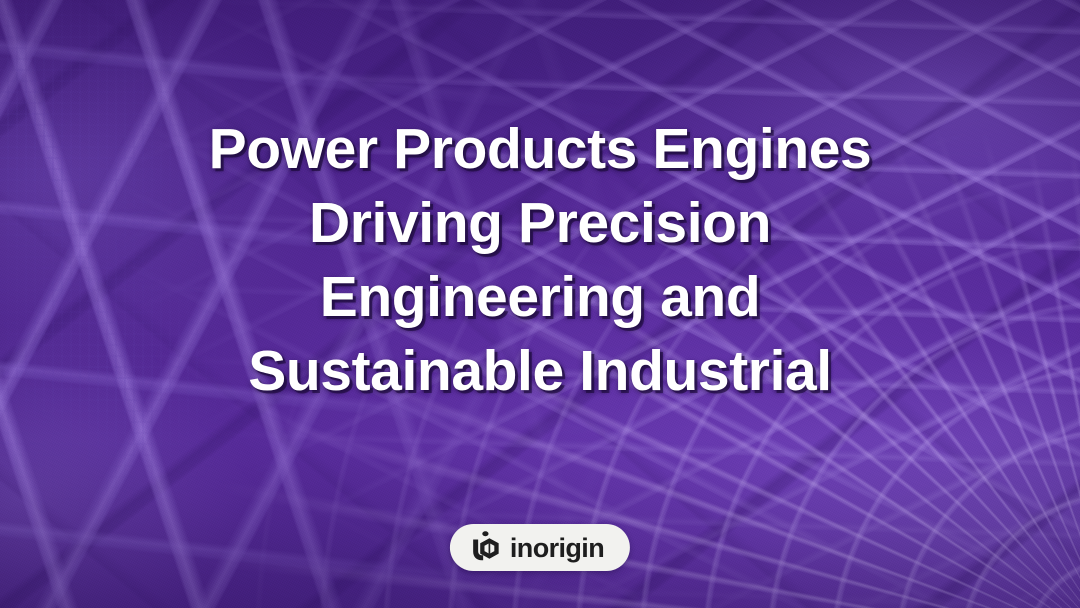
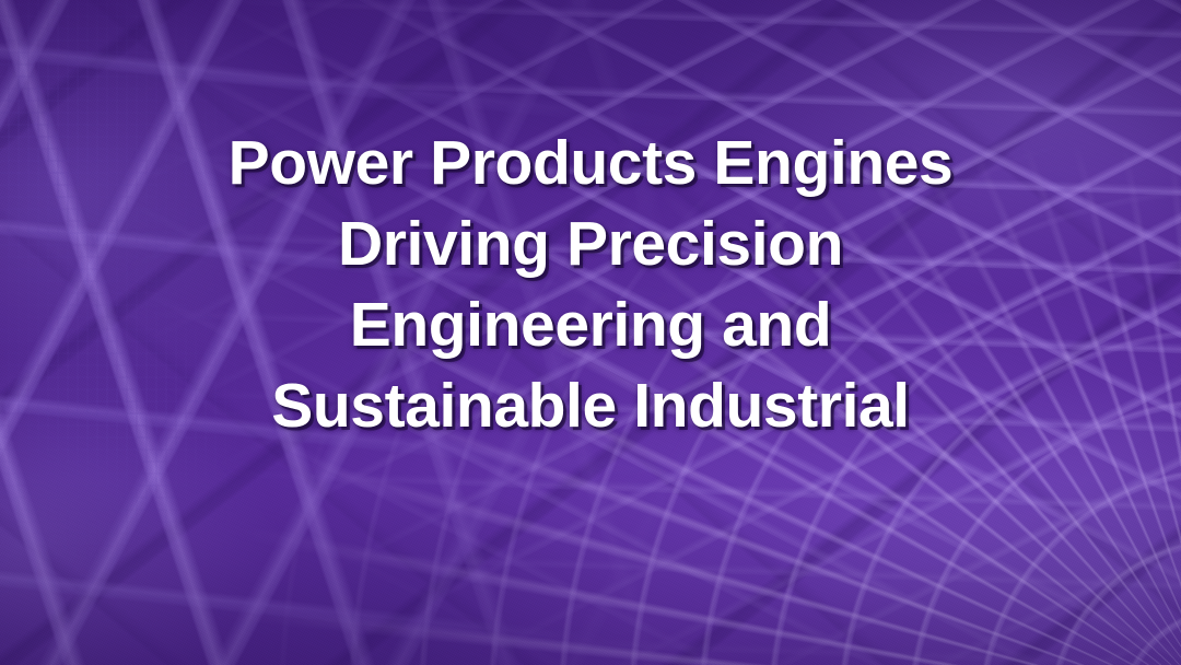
  Power Products Engines
  Driving Precision
  Engineering and
  Sustainable Industrial
- inorigin
